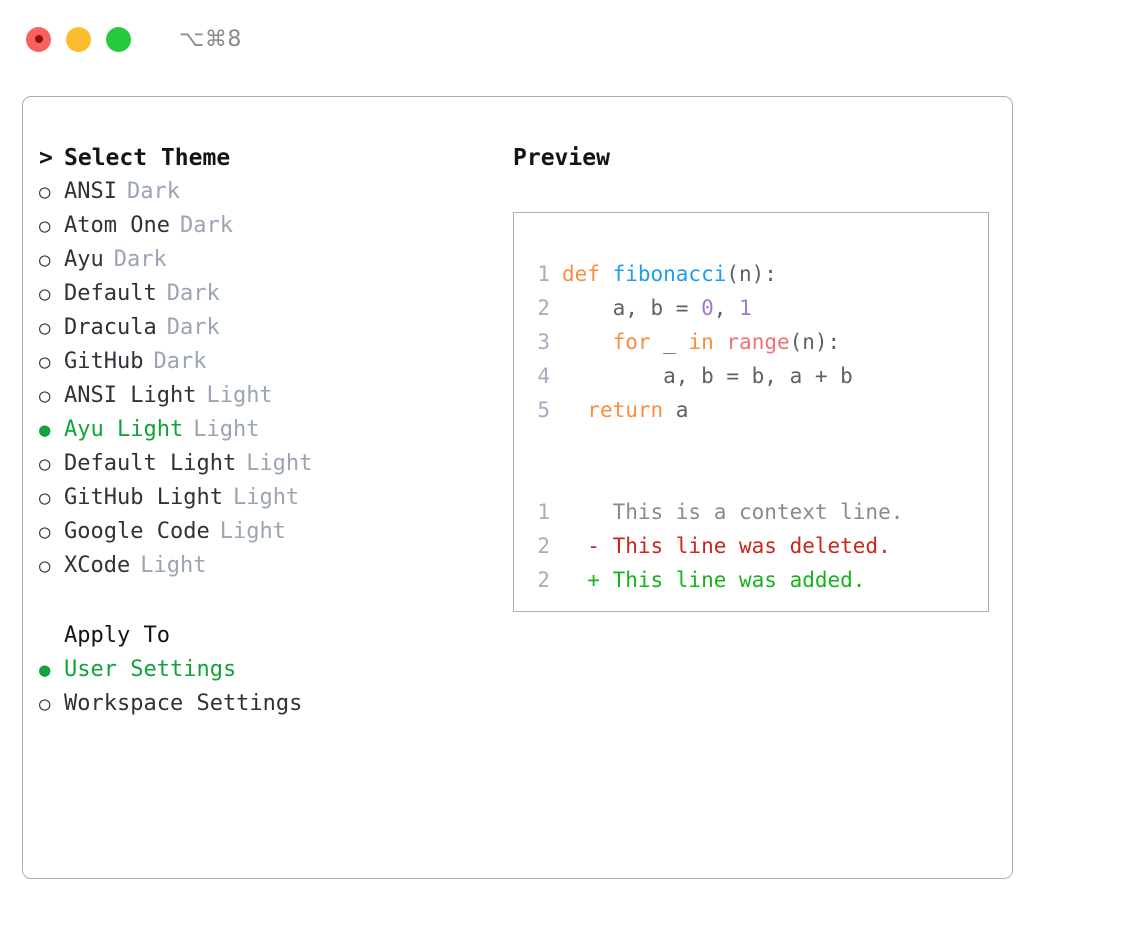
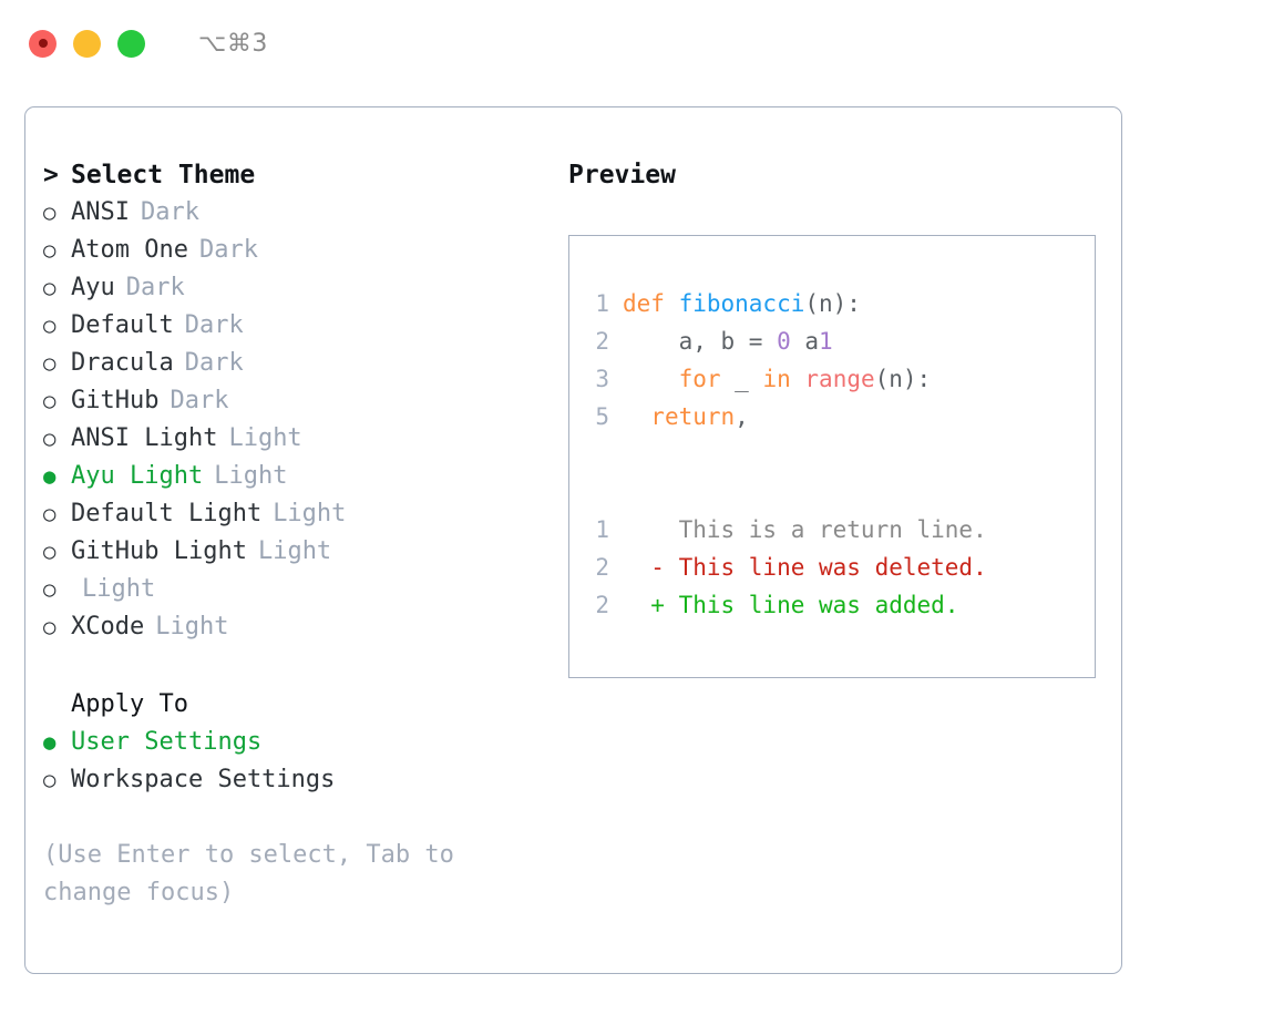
- ⌥⌘8
+ ⌥⌘3
  >
  Select Theme
  ○
  ANSI
  Dark
  ○
  Atom One
  Dark
  ○
  Ayu
  Dark
  ○
  Default
  Dark
  ○
  Dracula
  Dark
  ○
  GitHub
  Dark
  ○
  ANSI Light
  Light
  ●
  Ayu Light
  Light
  ○
  Default Light
  Light
  ○
  GitHub Light
  Light
  ○
- Google Code
  Light
  ○
  XCode
  Light
  Apply To
  ●
  User Settings
  ○
  Workspace Settings
+ (Use Enter to select, Tab to change focus)
  Preview
  1
  def fibonacci(n):
  2
- a, b = 0, 1
+ a, b = 0 a1
  3
  for _ in range(n):
- 4
- a, b = b, a + b
  5
- return a
+ return,
  1
- This is a context line.
+ This is a return line.
  2
  - This line was deleted.
  2
  + This line was added.
